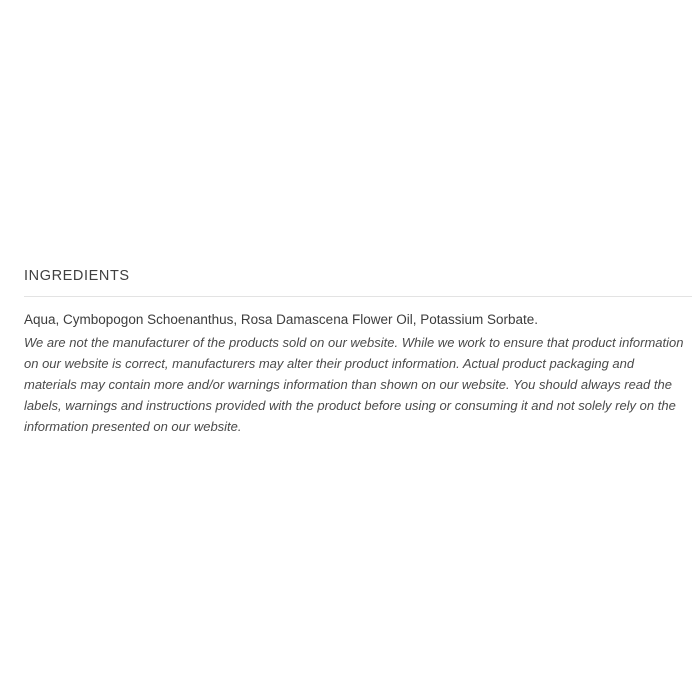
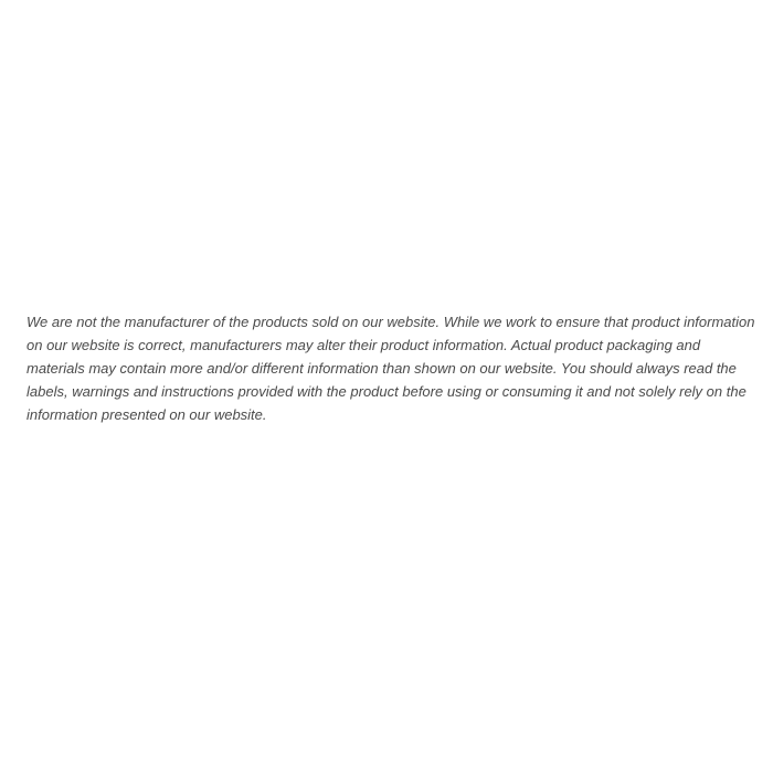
- INGREDIENTS
- Aqua, Cymbopogon Schoenanthus, Rosa Damascena Flower Oil, Potassium Sorbate.
- We are not the manufacturer of the products sold on our website. While we work to ensure that product information on our website is correct, manufacturers may alter their product information. Actual product packaging and materials may contain more and/or warnings information than shown on our website. You should always read the labels, warnings and instructions provided with the product before using or consuming it and not solely rely on the information presented on our website.
+ We are not the manufacturer of the products sold on our website. While we work to ensure that product information on our website is correct, manufacturers may alter their product information. Actual product packaging and materials may contain more and/or different information than shown on our website. You should always read the labels, warnings and instructions provided with the product before using or consuming it and not solely rely on the information presented on our website.
